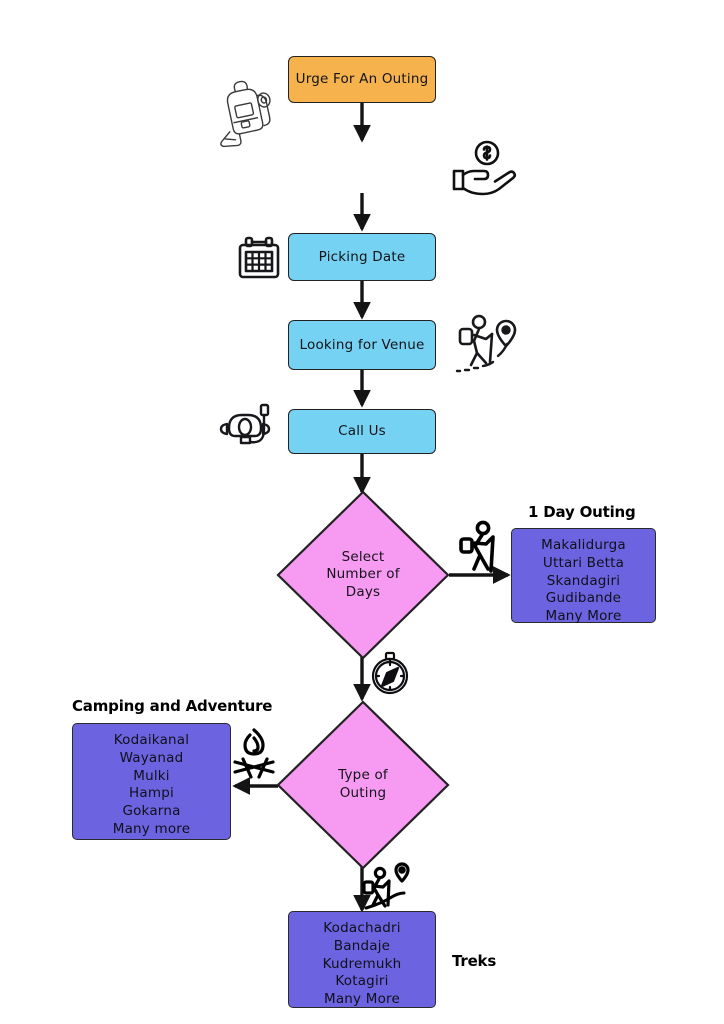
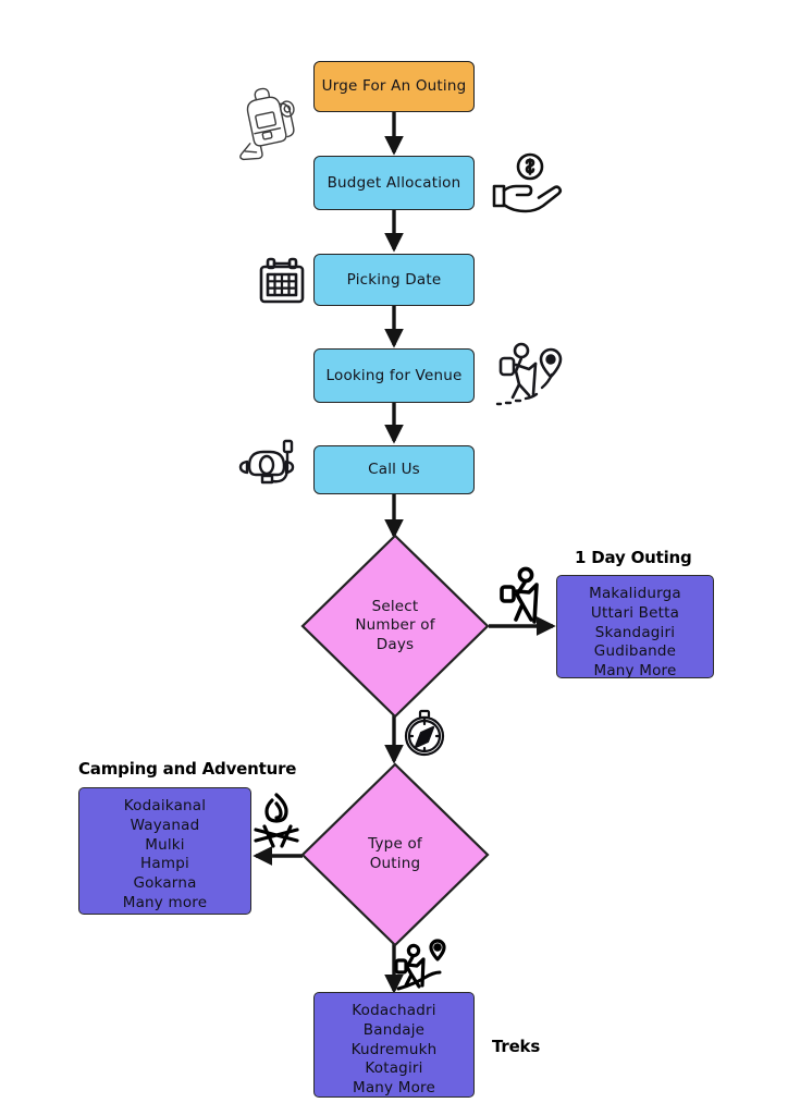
  Urge For An Outing
+ Budget Allocation
  Picking Date
  Looking for Venue
  Call Us
  Select
  Number of
  Days
  Type of
  Outing
  1 Day Outing
  Makalidurga
  Uttari Betta
  Skandagiri
  Gudibande
  Many More
  Camping and Adventure
  Kodaikanal
  Wayanad
  Mulki
  Hampi
  Gokarna
  Many more
  Treks
  Kodachadri
  Bandaje
  Kudremukh
  Kotagiri
  Many More
